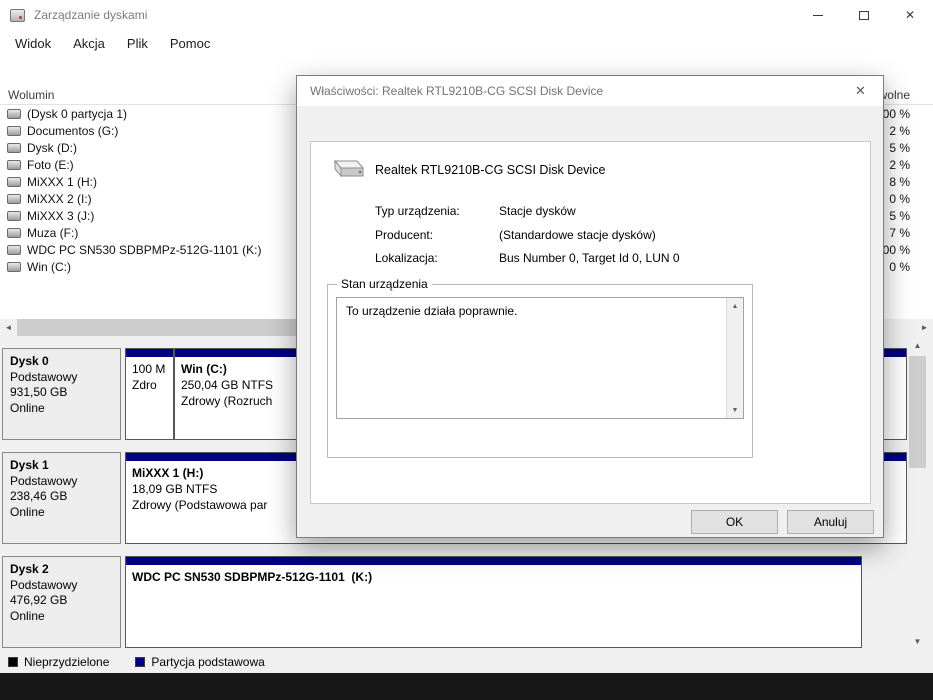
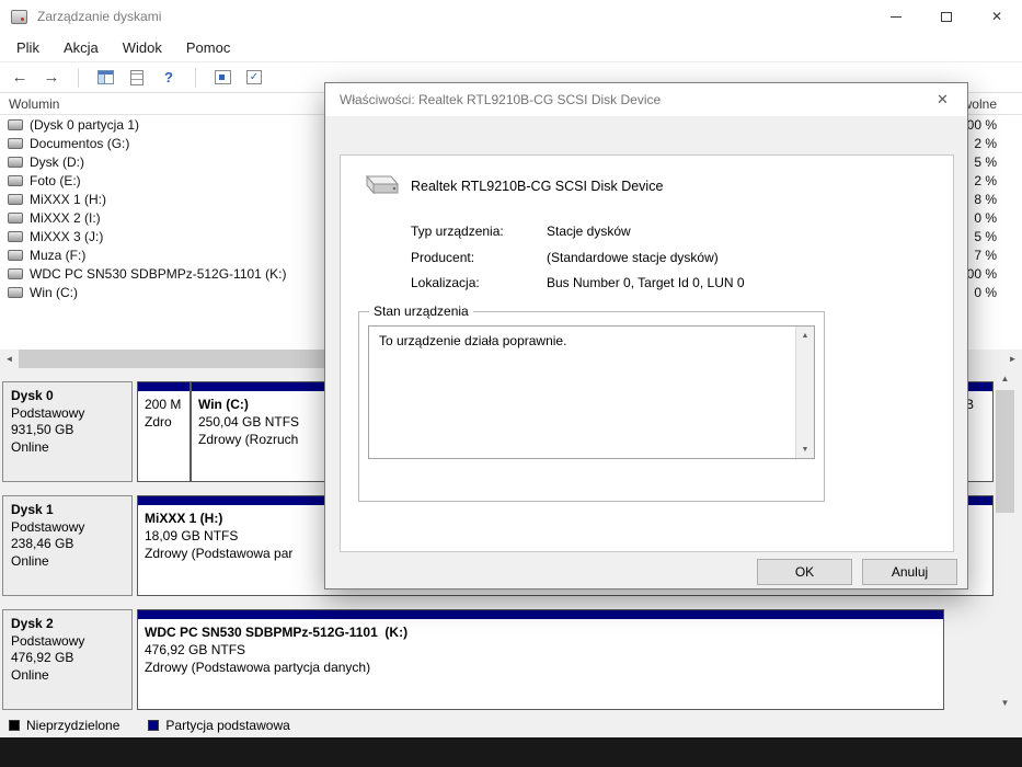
  Zarządzanie dyskami
  ✕
- Widok
+ Plik
  Akcja
- Plik
+ Widok
  Pomoc
+ ←
+ →
+ ?
+ ✓
  Wolumin
  olne
  (Dysk 0 partycja 1)
  00 %
  Documentos (G:)
  2 %
  Dysk (D:)
  5 %
  Foto (E:)
  2 %
  MiXXX 1 (H:)
  8 %
  MiXXX 2 (I:)
  0 %
  MiXXX 3 (J:)
  5 %
  Muza (F:)
  7 %
  WDC PC SN530 SDBPMPz-512G-1101 (K:)
  00 %
  Win (C:)
  0 %
  ◄
  ►
  Dysk 0
  Podstawowy
  931,50 GB
  Online
- 100 M
+ 200 M
  Zdro
  Win (C:)
  250,04 GB NTFS
  Zdrowy (Rozruch
+ B
  Dysk 1
  Podstawowy
  238,46 GB
  Online
  MiXXX 1 (H:)
  18,09 GB NTFS
  Zdrowy (Podstawowa par
  Dysk 2
  Podstawowy
  476,92 GB
  Online
  WDC PC SN530 SDBPMPz-512G-1101 (K:)
+ 476,92 GB NTFS
+ Zdrowy (Podstawowa partycja danych)
  ▲
  ▼
  Nieprzydzielone
  Partycja podstawowa
  Właściwości: Realtek RTL9210B-CG SCSI Disk Device
  ✕
  Realtek RTL9210B-CG SCSI Disk Device
  Typ urządzenia:
  Stacje dysków
  Producent:
  (Standardowe stacje dysków)
  Lokalizacja:
  Bus Number 0, Target Id 0, LUN 0
  Stan urządzenia
  To urządzenie działa poprawnie.
  OK
  Anuluj
